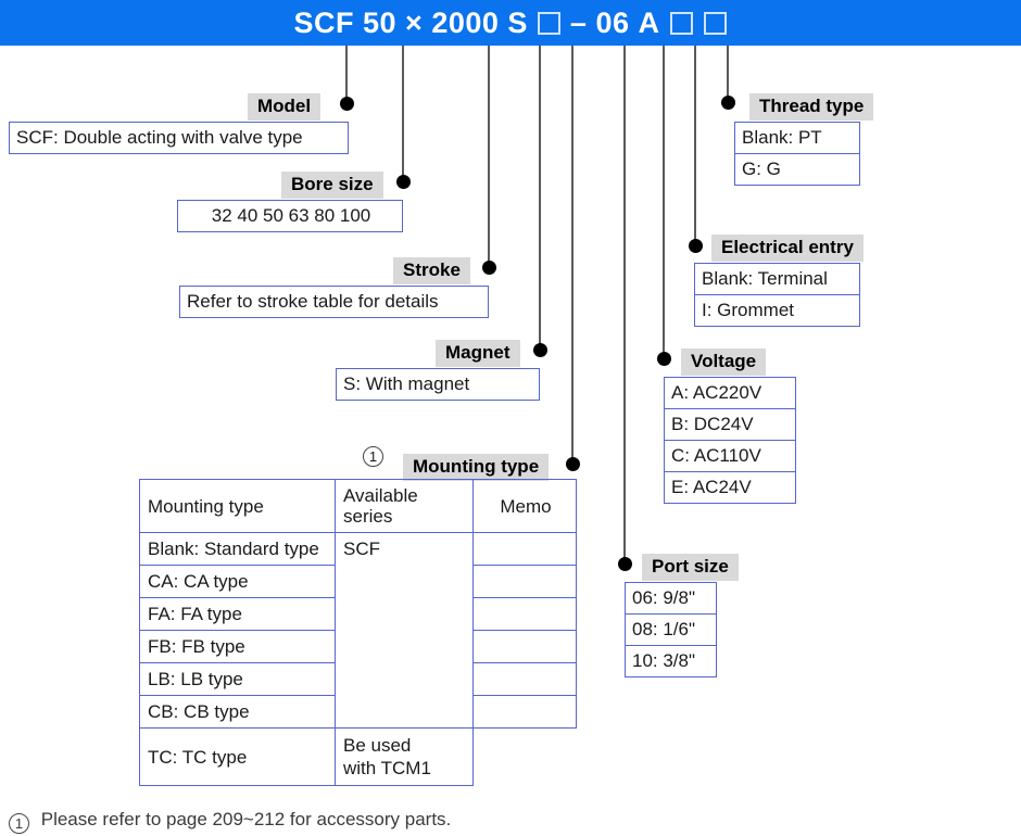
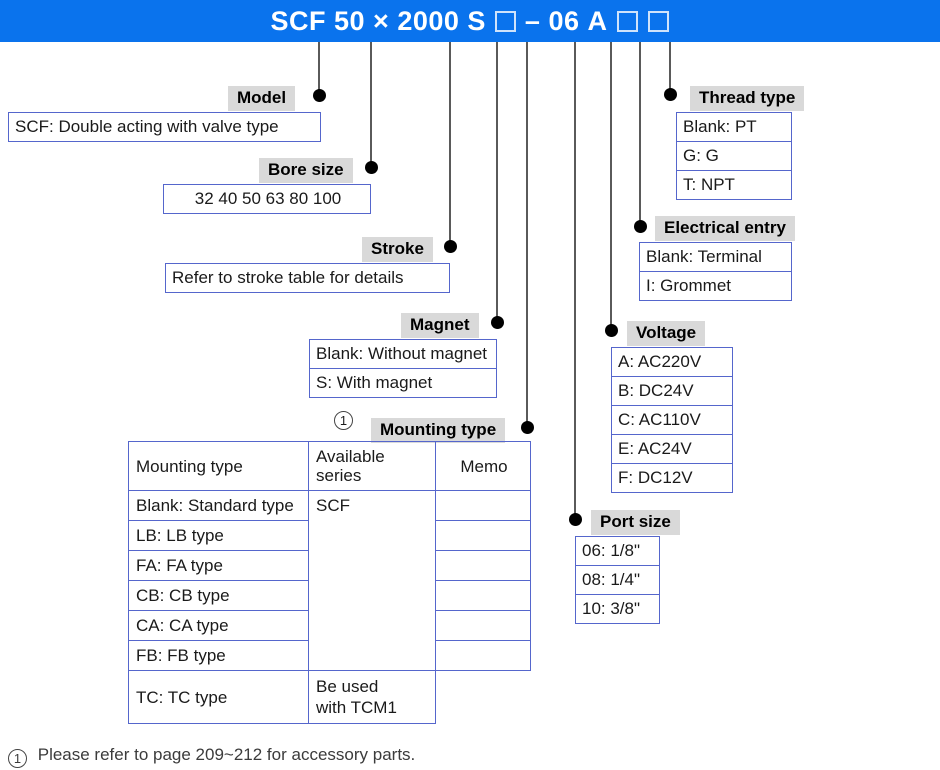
  SCF
  50
  ×
  2000
  S
  –
  06
  A
  Model
  SCF: Double acting with valve type
  Bore size
  32 40 50 63 80 100
  Stroke
  Refer to stroke table for details
  Magnet
+ Blank: Without magnet
  S: With magnet
  1
  Mounting type
  Mounting type	Available series	Memo
  Blank: Standard type	SCF
- CA: CA type
+ LB: LB type
  FA: FA type
- FB: FB type
+ CB: CB type
- LB: LB type
+ CA: CA type
- CB: CB type
+ FB: FB type
  TC: TC type	Be used with TCM1
  Thread type
  Blank: PT
  G: G
+ T: NPT
  Electrical entry
  Blank: Terminal
  I: Grommet
  Voltage
  A: AC220V
  B: DC24V
  C: AC110V
  E: AC24V
+ F: DC12V
  Port size
- 06: 9/8"
+ 06: 1/8"
- 08: 1/6"
+ 08: 1/4"
  10: 3/8"
  1 Please refer to page 209~212 for accessory parts.
